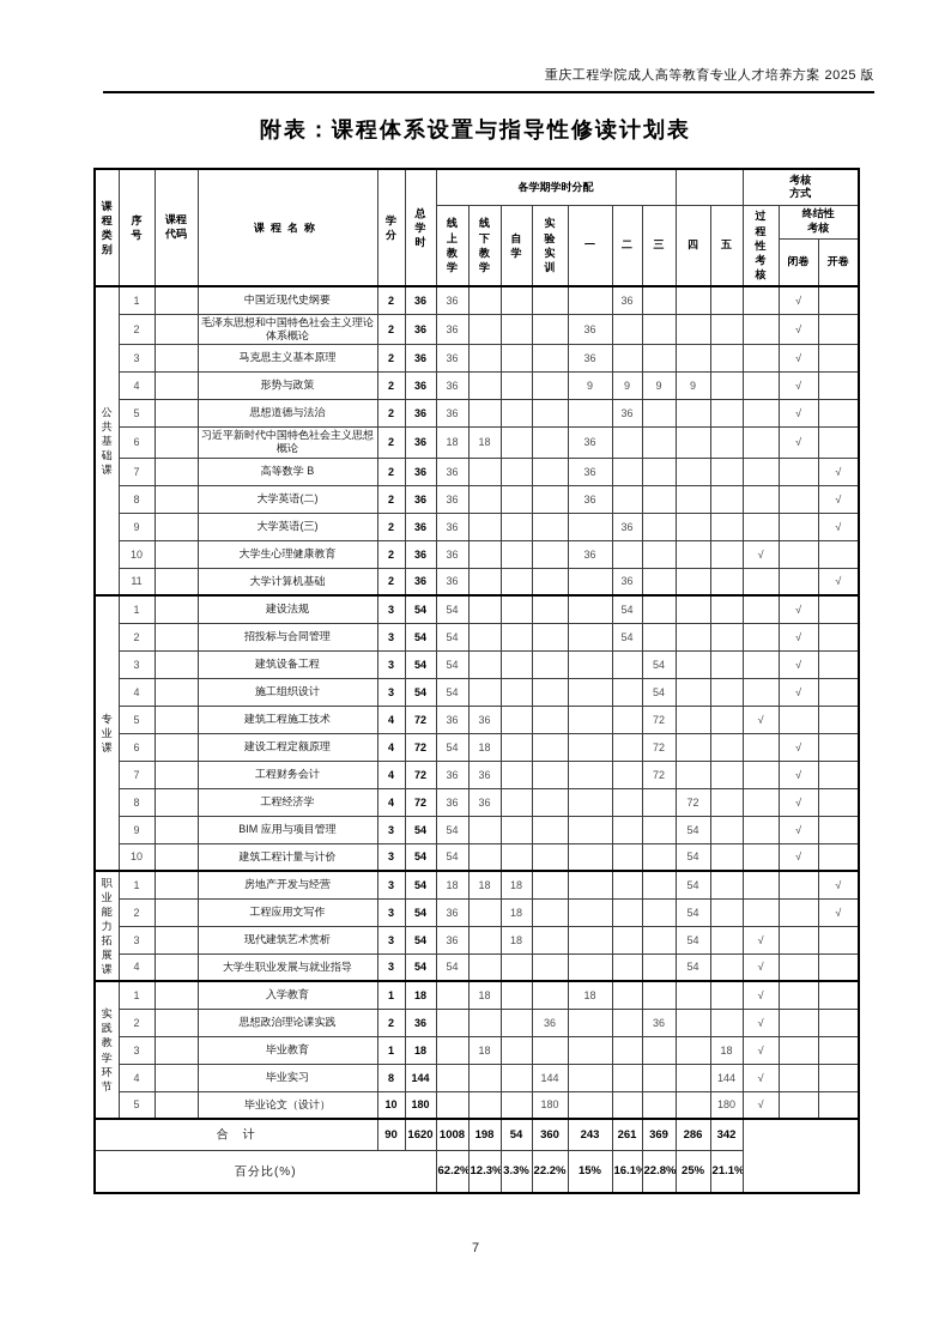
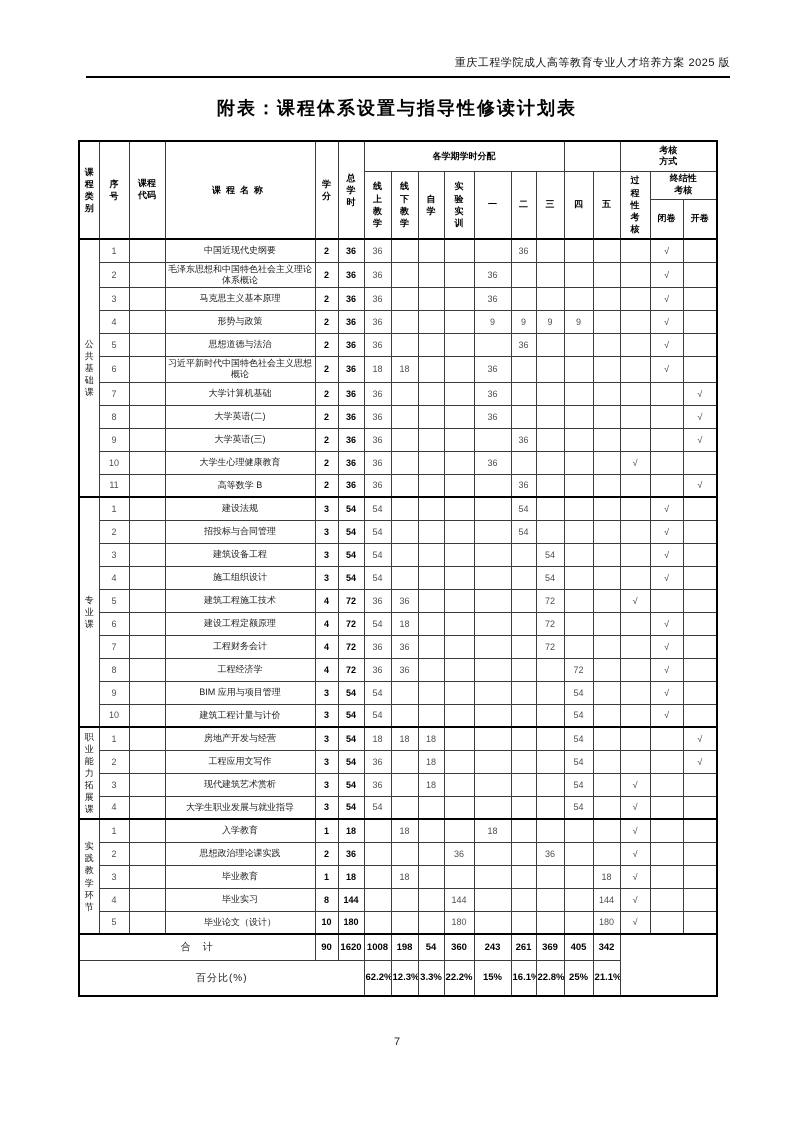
  重庆工程学院成人高等教育专业人才培养方案 2025 版
  附表：课程体系设置与指导性修读计划表
  课程类别	序号	课程代码	课程名称	学分	总学时	各学期学时分配		考核方式
  线上教学	线下教学	自学	实验实训	一	二	三	四	五	过程性考核	终结性考核
  闭卷	开卷
  公共基础课	1		中国近现代史纲要	2	36	36					36					√
  2		毛泽东思想和中国特色社会主义理论体系概论	2	36	36				36						√
  3		马克思主义基本原理	2	36	36				36						√
  4		形势与政策	2	36	36				9	9	9	9			√
  5		思想道德与法治	2	36	36					36					√
  6		习近平新时代中国特色社会主义思想概论	2	36	18	18			36						√
- 7		高等数学 B	2	36	36				36							√
+ 7		大学计算机基础	2	36	36				36							√
  8		大学英语(二)	2	36	36				36							√
  9		大学英语(三)	2	36	36					36						√
  10		大学生心理健康教育	2	36	36				36					√
- 11		大学计算机基础	2	36	36					36						√
+ 11		高等数学 B	2	36	36					36						√
  专业课	1		建设法规	3	54	54					54					√
  2		招投标与合同管理	3	54	54					54					√
  3		建筑设备工程	3	54	54						54				√
  4		施工组织设计	3	54	54						54				√
  5		建筑工程施工技术	4	72	36	36					72			√
  6		建设工程定额原理	4	72	54	18					72				√
  7		工程财务会计	4	72	36	36					72				√
  8		工程经济学	4	72	36	36						72			√
  9		BIM 应用与项目管理	3	54	54							54			√
  10		建筑工程计量与计价	3	54	54							54			√
  职业能力拓展课	1		房地产开发与经营	3	54	18	18	18					54				√
  2		工程应用文写作	3	54	36		18					54				√
  3		现代建筑艺术赏析	3	54	36		18					54		√
  4		大学生职业发展与就业指导	3	54	54							54		√
  实践教学环节	1		入学教育	1	18		18			18					√
  2		思想政治理论课实践	2	36				36			36			√
  3		毕业教育	1	18		18							18	√
  4		毕业实习	8	144				144					144	√
  5		毕业论文（设计）	10	180				180					180	√
- 合 计	90	1620	1008	198	54	360	243	261	369	286	342
+ 合 计	90	1620	1008	198	54	360	243	261	369	405	342
  百分比(%)	62.2%	12.3%	3.3%	22.2%	15%	16.1%	22.8%	25%	21.1%
  7
